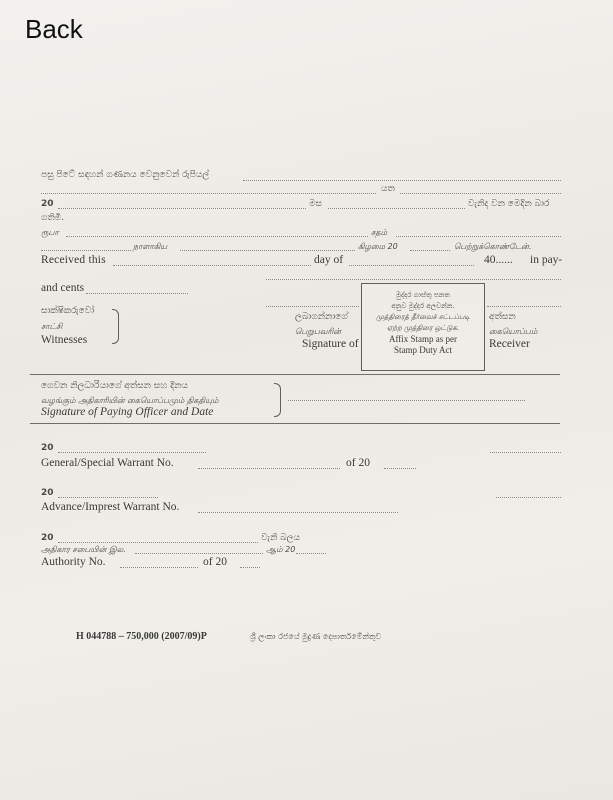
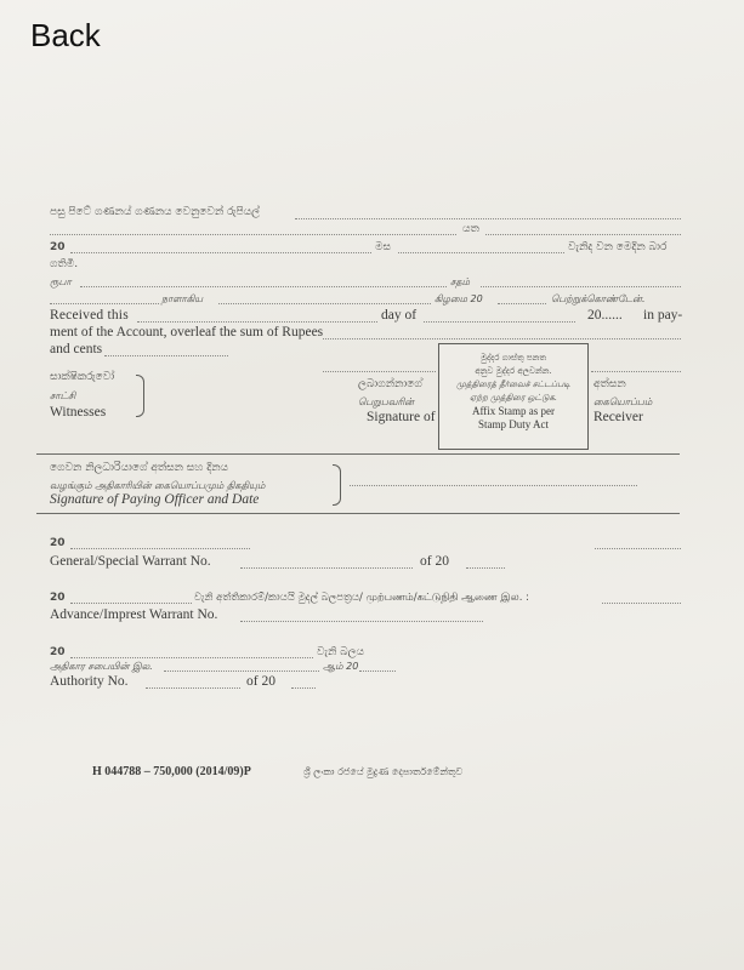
  Back
- පසු පිටේ සඳහන් ගණනය වෙනුවෙන් රුපියල්
+ පසු පිටේ ගණනය් ගණනය වෙනුවෙන් රුපියල්
  යත
  20
  මස
  වැනිද වන මෙදින බාර
  ගතිමි.
  ரூபா
  சதம்
  நாளாகிய
  கிழமை 20
  பெற்றுக்கொண்டேன்.
  Received this
  day of
- 40......
+ 20......
  in pay-
+ ment of the Account, overleaf the sum of Rupees
  and cents
  සාක්ෂිකරුවෝ
  சாட்சி
  Witnesses
  ලබාගන්නාගේ
  பெறுபவரின்
  Signature of
  අත්සන
  கையொப்பம்
  Receiver
  මුද්දර ගාස්තු පනත
  අනුව මුද්දර අලවන්න.
  முத்திரைத் தீர்வைச் சட்டப்படி
  ஏற்ற முத்திரை ஒட்டுக.
  Affix Stamp as per
  Stamp Duty Act
  ගෙවන නිලධාරියාගේ අත්සන සහ දිනය
  வழங்கும் அதிகாரியின் கையொப்பமும் திகதியும்
  Signature of Paying Officer and Date
  20
  General/Special Warrant No.
  of 20
  20
+ වැනි අත්තිකාරම්/කායයි මුදල් බලපත්‍රය/ முற்பணம்/கட்டுநிதி ஆணை இல. :
  Advance/Imprest Warrant No.
  20
  වැනි බලය
  அதிகார சபையின் இல.
  ஆம் 20
  Authority No.
  of 20
- H 044788 – 750,000 (2007/09)P
+ H 044788 – 750,000 (2014/09)P
  ශ්‍රී ලංකා රජයේ මුද්‍රණ දෙපාර්තමේන්තුව
